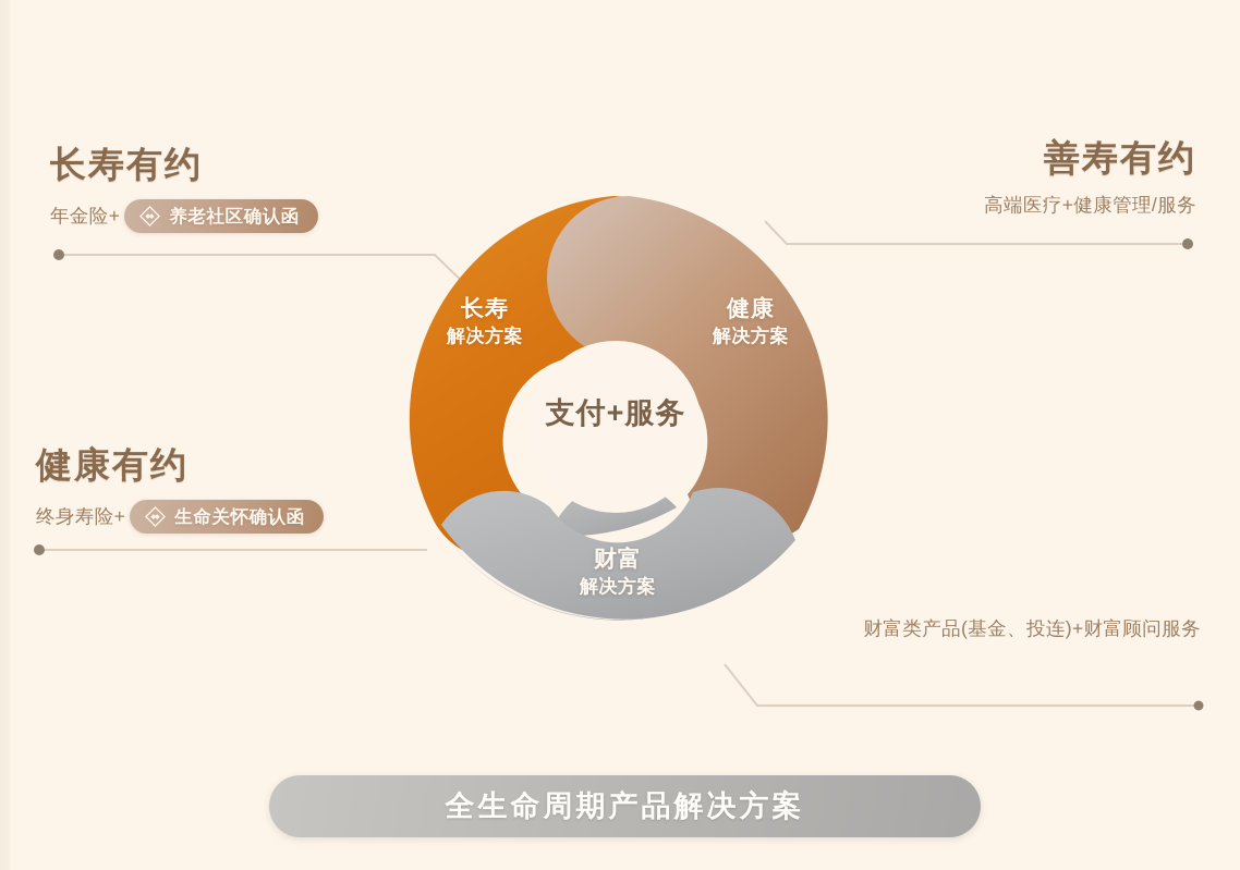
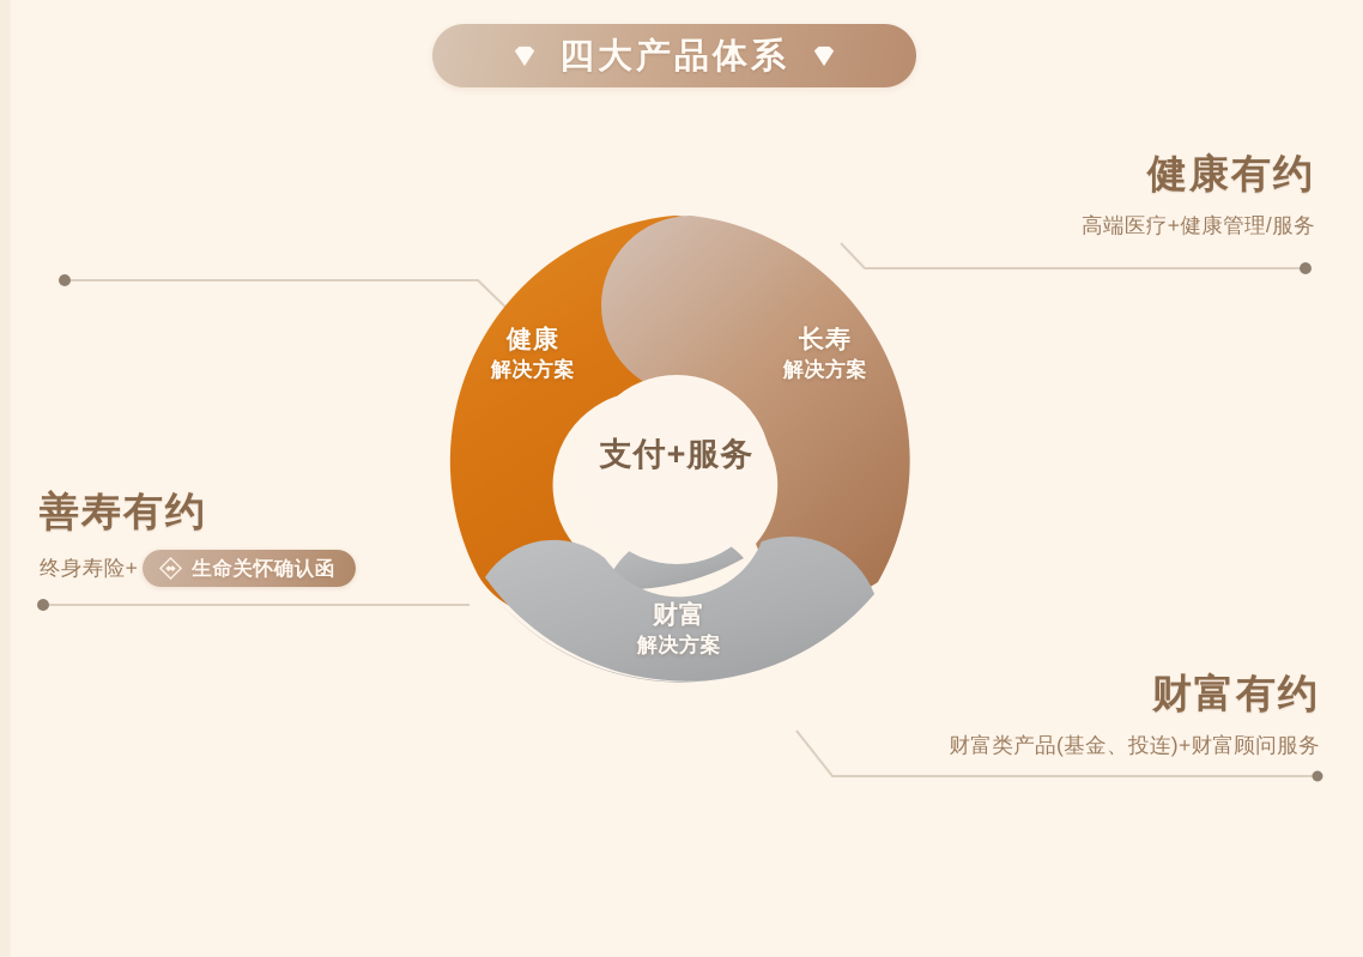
+ 四大产品体系
- 长寿
+ 健康
  解决方案
- 健康
+ 长寿
  解决方案
  财富
  解决方案
  支付+服务
- 长寿有约
- 年金险+
- 养老社区确认函
- 健康有约
+ 善寿有约
  终身寿险+
  生命关怀确认函
- 善寿有约
+ 健康有约
  高端医疗+健康管理/服务
+ 财富有约
  财富类产品(基金、投连)+财富顾问服务
- 全生命周期产品解决方案
